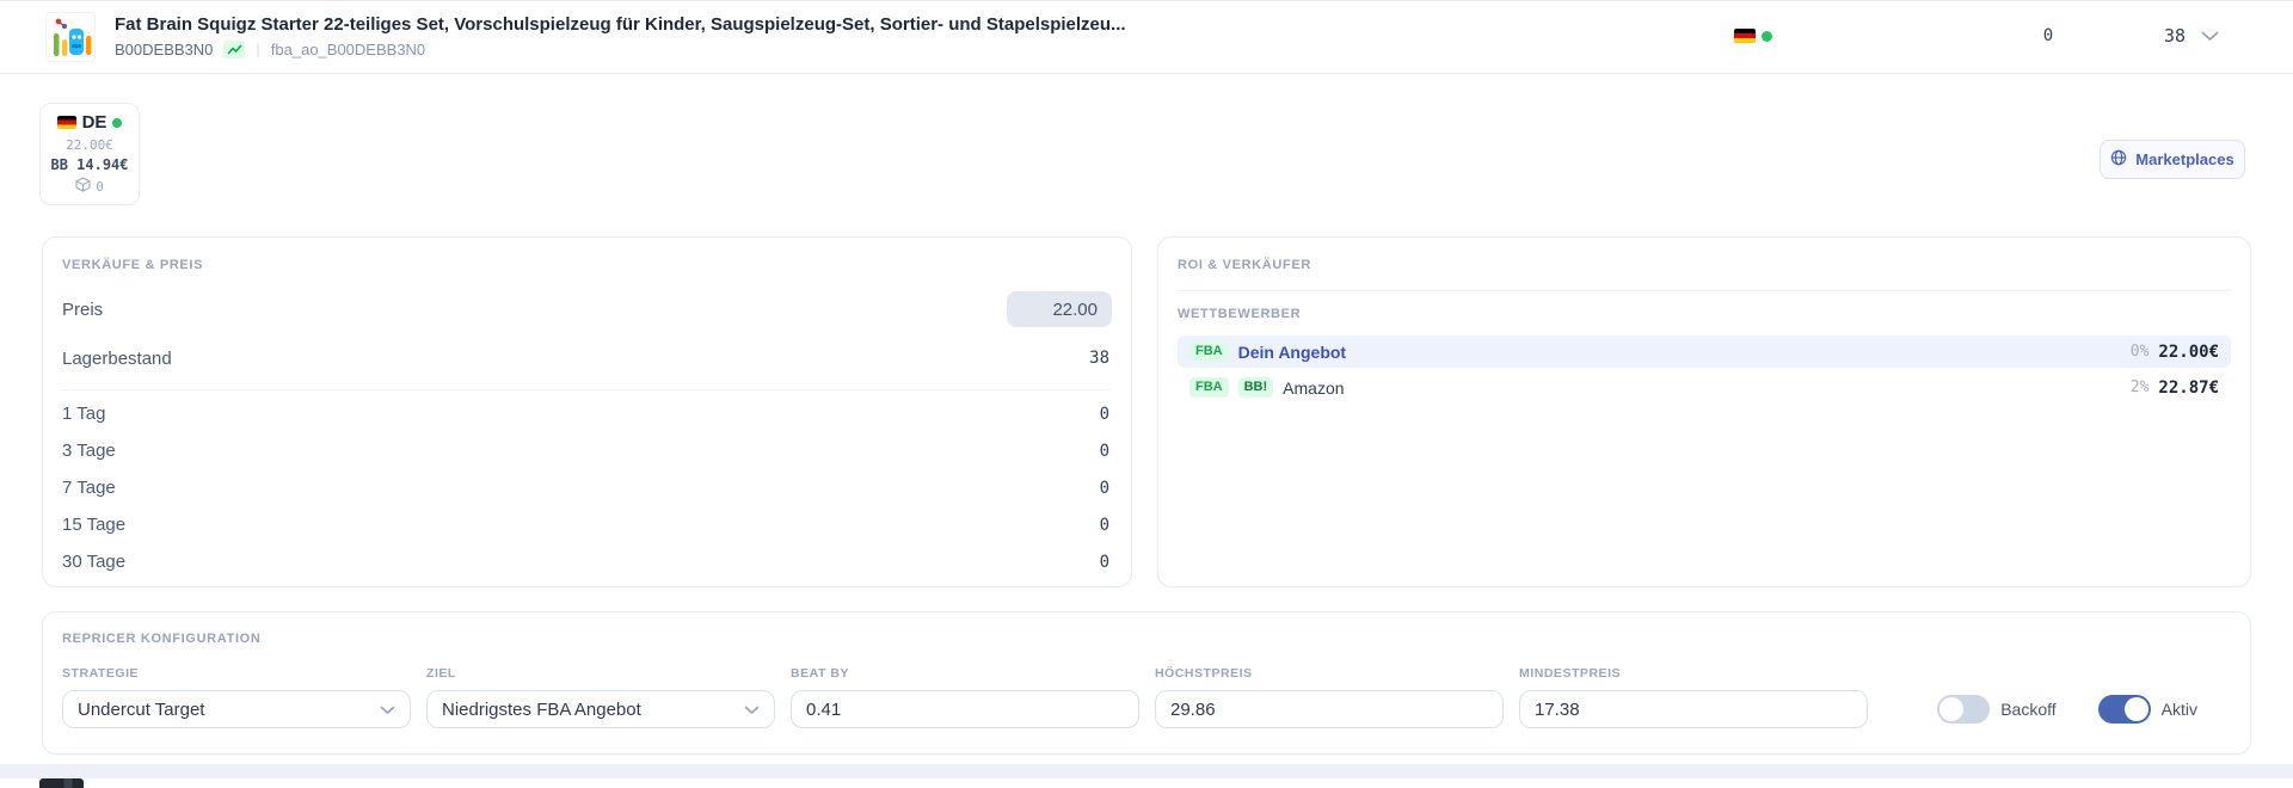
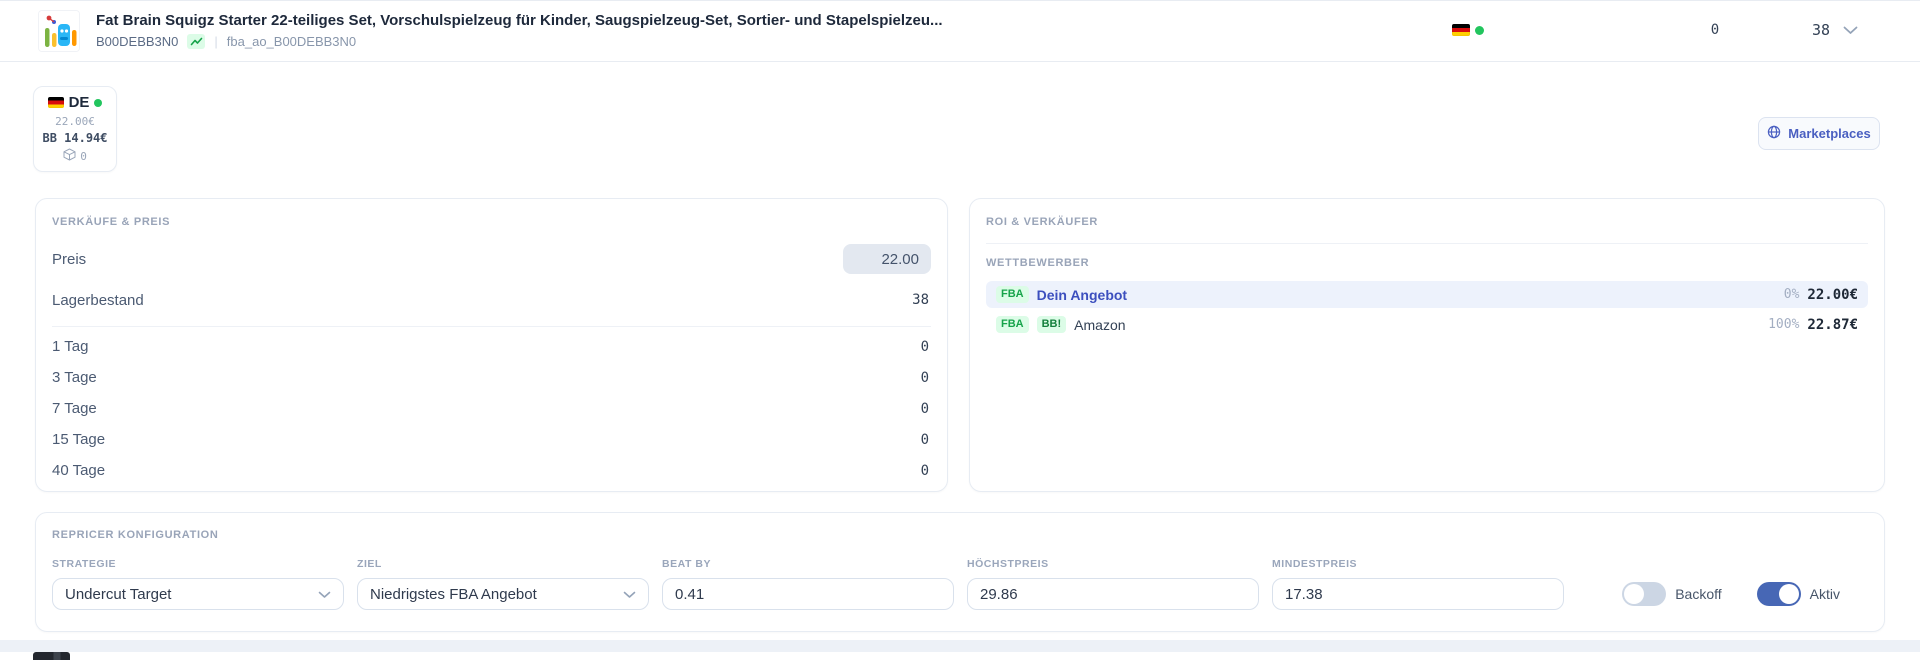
  Fat Brain Squigz Starter 22-teiliges Set, Vorschulspielzeug für Kinder, Saugspielzeug-Set, Sortier- und Stapelspielzeu...
  B00DEBB3N0
  |
  fba_ao_B00DEBB3N0
  0
  38
  DE
  22.00€
  BB 14.94€
  0
  Marketplaces
  VERKÄUFE & PREIS
  Preis
  22.00
  Lagerbestand
  38
  1 Tag
  0
  3 Tage
  0
  7 Tage
  0
  15 Tage
  0
- 30 Tage
+ 40 Tage
  0
  ROI & VERKÄUFER
  WETTBEWERBER
  FBA
  Dein Angebot
  0%
  22.00€
  FBA
  BB!
  Amazon
- 2%
+ 100%
  22.87€
  REPRICER KONFIGURATION
  STRATEGIE
  Undercut Target
  ZIEL
  Niedrigstes FBA Angebot
  BEAT BY
  0.41
  HÖCHSTPREIS
  29.86
  MINDESTPREIS
  17.38
  Backoff
  Aktiv
